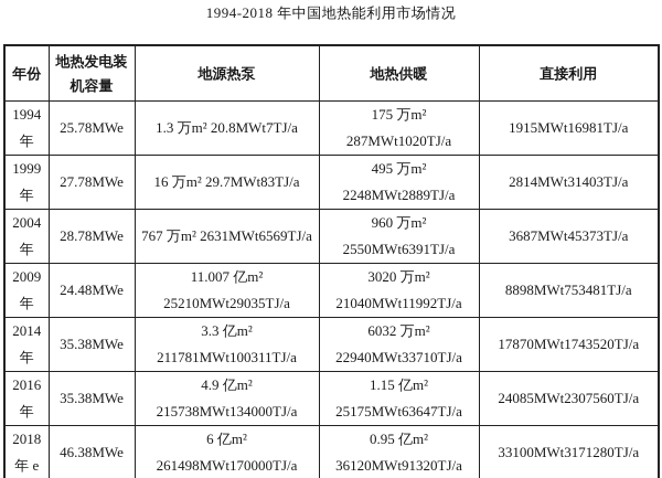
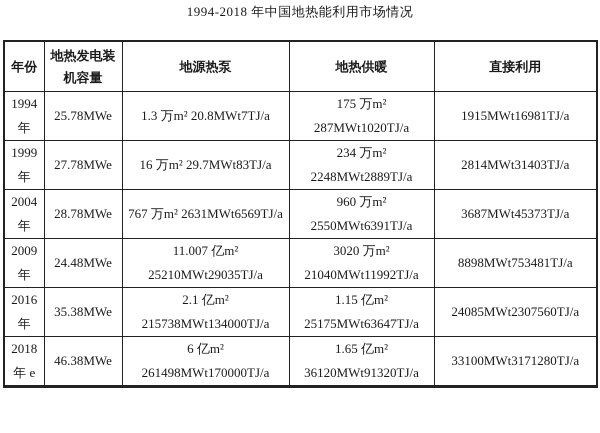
  1994-2018 年中国地热能利用市场情况
  年份	地热发电装机容量	地源热泵	地热供暖	直接利用
  1994 年	25.78MWe	1.3 万m² 20.8MWt7TJ/a	175 万m² 287MWt1020TJ/a	1915MWt16981TJ/a
- 1999 年	27.78MWe	16 万m² 29.7MWt83TJ/a	495 万m² 2248MWt2889TJ/a	2814MWt31403TJ/a
+ 1999 年	27.78MWe	16 万m² 29.7MWt83TJ/a	234 万m² 2248MWt2889TJ/a	2814MWt31403TJ/a
  2004 年	28.78MWe	767 万m² 2631MWt6569TJ/a	960 万m² 2550MWt6391TJ/a	3687MWt45373TJ/a
  2009 年	24.48MWe	11.007 亿m² 25210MWt29035TJ/a	3020 万m² 21040MWt11992TJ/a	8898MWt753481TJ/a
- 2014 年	35.38MWe	3.3 亿m² 211781MWt100311TJ/a	6032 万m² 22940MWt33710TJ/a	17870MWt1743520TJ/a
- 2016 年	35.38MWe	4.9 亿m² 215738MWt134000TJ/a	1.15 亿m² 25175MWt63647TJ/a	24085MWt2307560TJ/a
+ 2016 年	35.38MWe	2.1 亿m² 215738MWt134000TJ/a	1.15 亿m² 25175MWt63647TJ/a	24085MWt2307560TJ/a
- 2018 年 e	46.38MWe	6 亿m² 261498MWt170000TJ/a	0.95 亿m² 36120MWt91320TJ/a	33100MWt3171280TJ/a
+ 2018 年 e	46.38MWe	6 亿m² 261498MWt170000TJ/a	1.65 亿m² 36120MWt91320TJ/a	33100MWt3171280TJ/a
